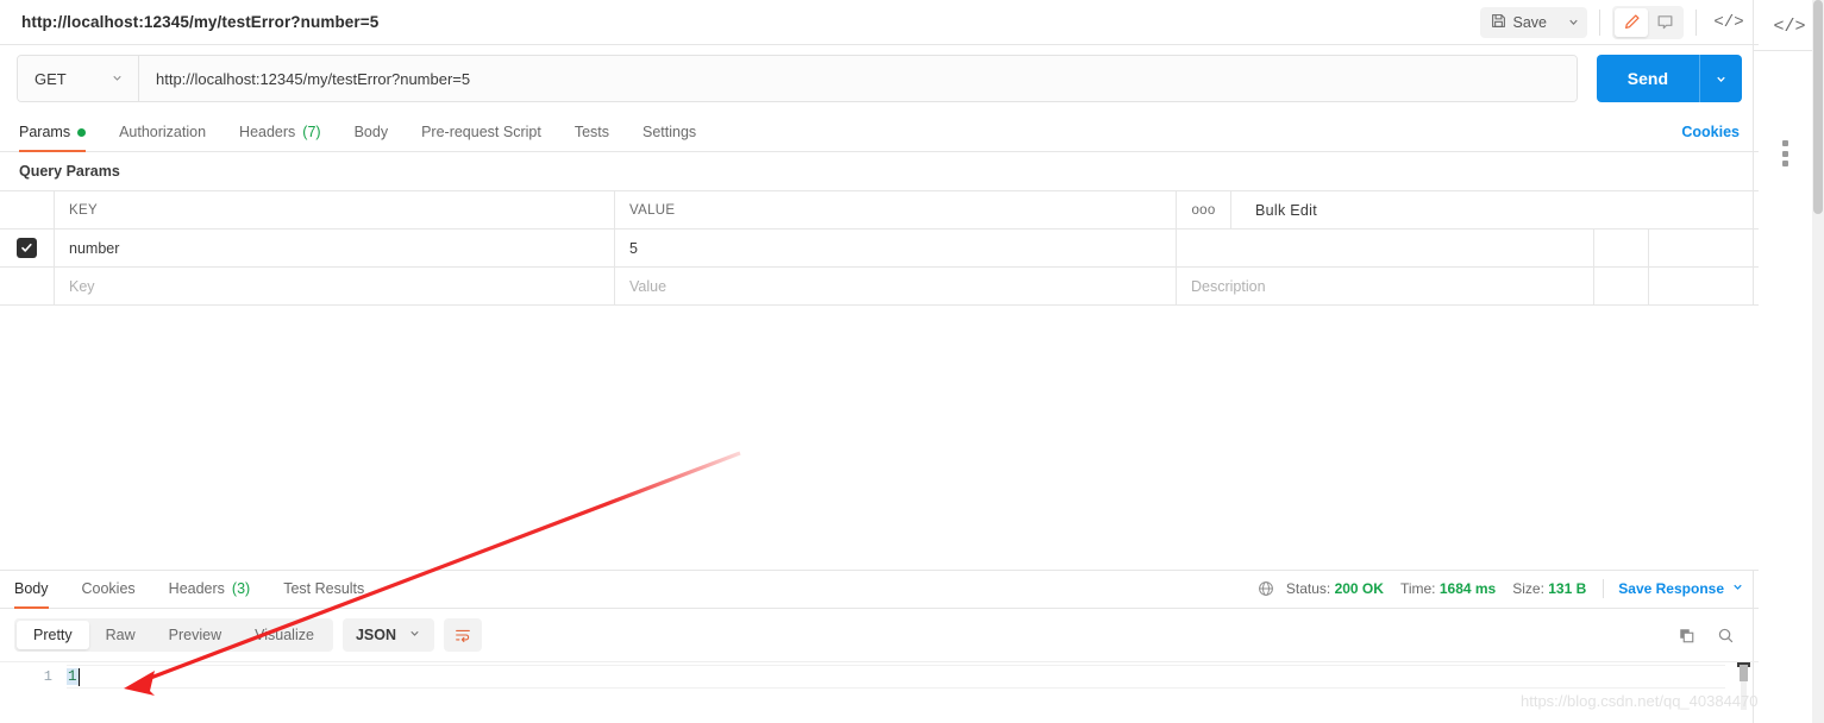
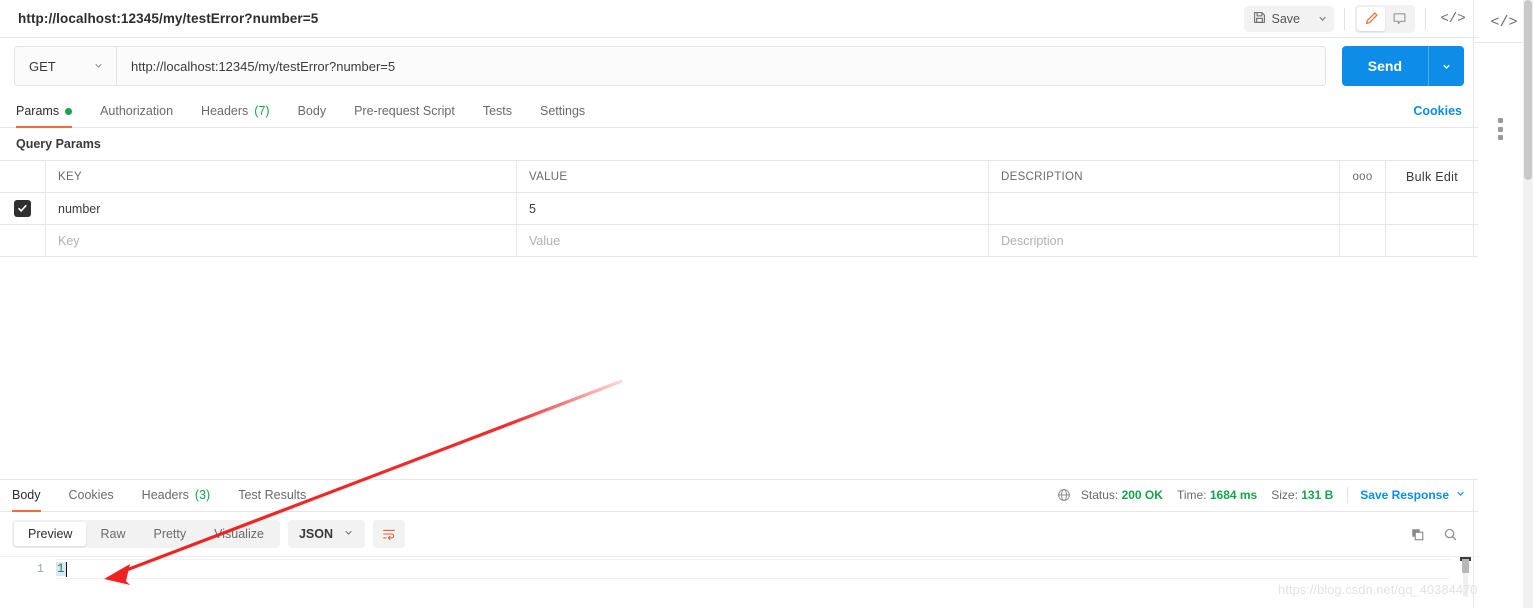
  </>
  http://localhost:12345/my/testError?number=5
  Save
  </>
  GET
  http://localhost:12345/my/testError?number=5
  Send
  Params
  Authorization
  Headers
  (7)
  Body
  Pre-request Script
  Tests
  Settings
  Cookies
  Query Params
  KEY
  VALUE
+ DESCRIPTION
  ooo
  Bulk Edit
  number
  5
  Key
  Value
  Description
  Body
  Cookies
  Headers
  (3)
  Test Results
  Status: 200 OK
  Time: 1684 ms
  Size: 131 B
  Save Response
- Pretty
+ Preview
  Raw
- Preview
+ Pretty
  sualize
  JSON
  1
  1
  https://blog.csdn.net/qq_40384470
